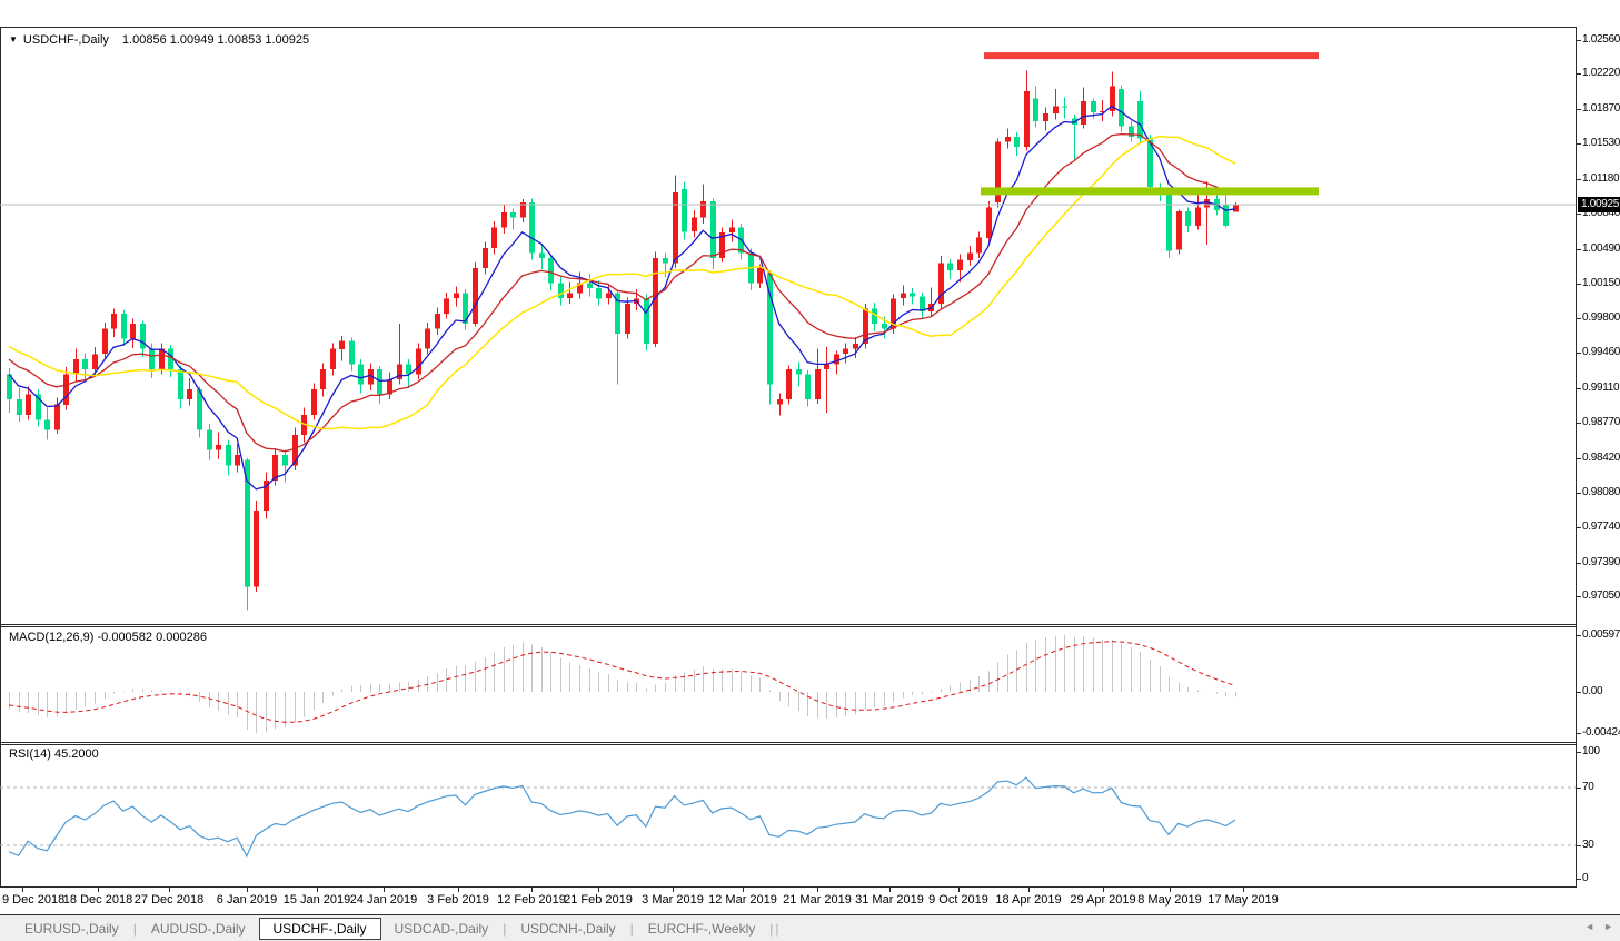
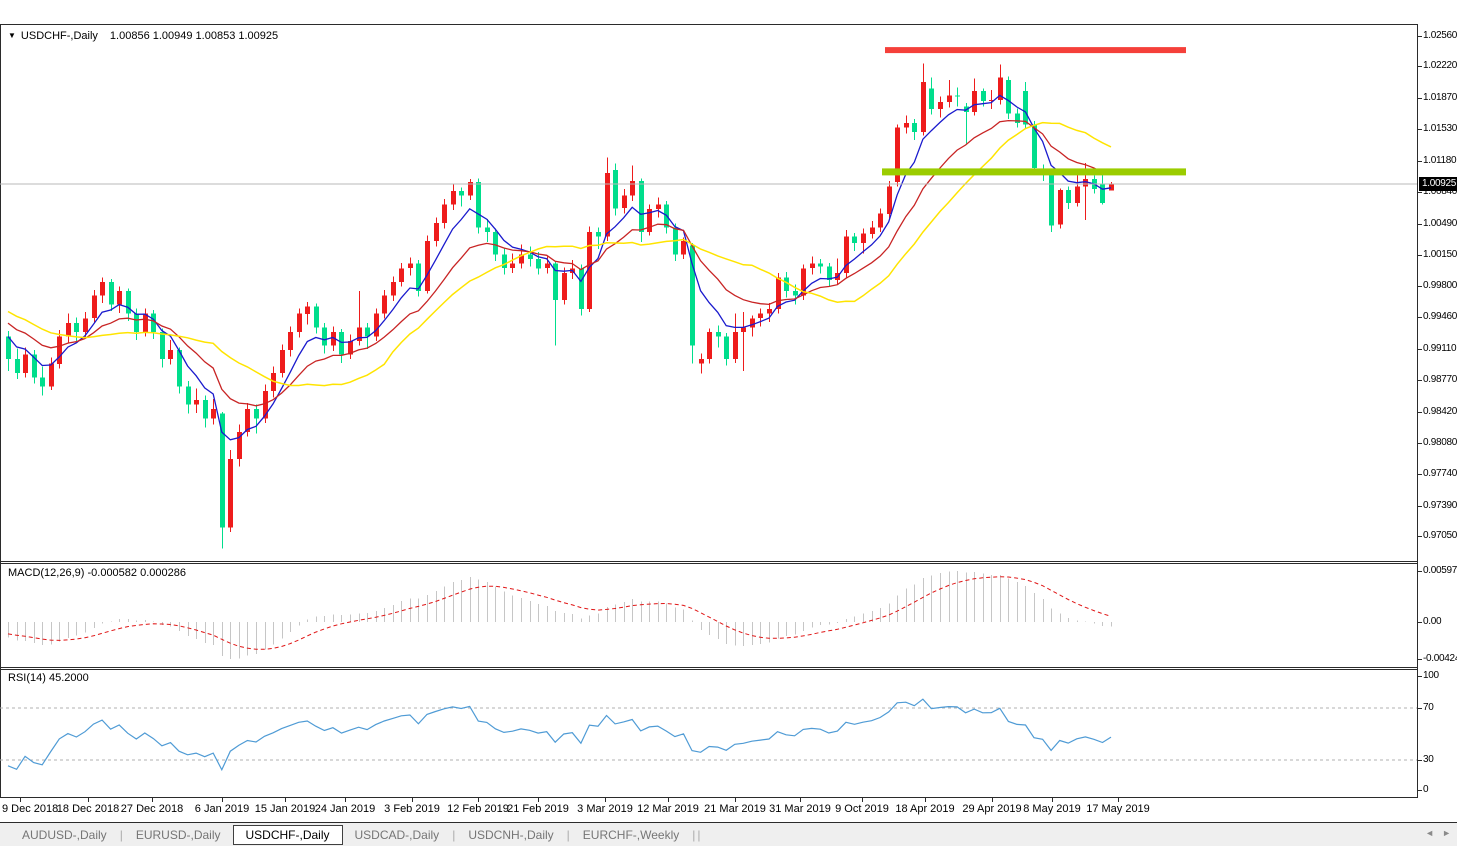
  ▼ USDCHF-,Daily 1.00856 1.00949 1.00853 1.00925
  MACD(12,26,9) -0.000582 0.000286
  RSI(14) 45.2000
  1.02560
  1.02220
  1.01870
  1.01530
  1.01180
  1.00840
  1.00490
  1.00150
  0.99800
  0.99460
  0.99110
  0.98770
  0.98420
  0.98080
  0.97740
  0.97390
  0.97050
  0.00597
  0.00
  -0.0042
  100
  70
  30
  0
  1.00925
  9 Dec 2018
  18 Dec 2018
  27 Dec 2018
  6 Jan 2019
  15 Jan 2019
  24 Jan 2019
  3 Feb 2019
  12 Feb 2019
  21 Feb 2019
  3 Mar 2019
  12 Mar 2019
  21 Mar 2019
  31 Mar 2019
  9 Oct 2019
  18 Apr 2019
  29 Apr 2019
  8 May 2019
  17 May 2019
- EURUSD-,Daily
+ AUDUSD-,Daily
  |
- AUDUSD-,Daily
+ EURUSD-,Daily
  USDCHF-,Daily
  USDCAD-,Daily
  |
  USDCNH-,Daily
  |
  EURCHF-,Weekly
  |
  |
  ◄
  ►
